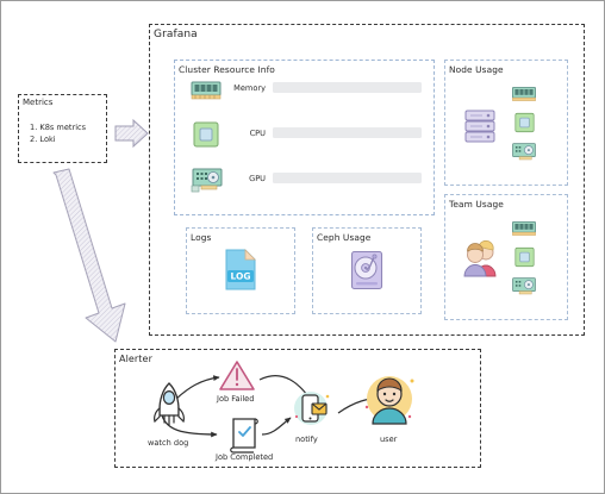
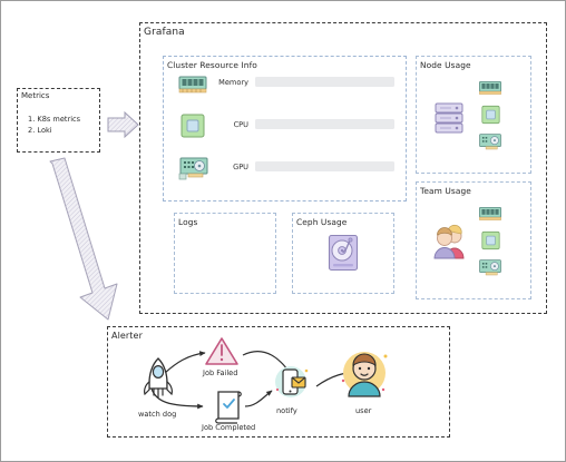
  Metrics
  1. K8s metrics
  2. Loki
  Grafana
  Cluster Resource Info
  Memory
  CPU
  GPU
  Node Usage
  Team Usage
  Logs
- LOG
  Ceph Usage
  Alerter
  watch dog
  Job Failed
  Job Completed
  notify
  user
